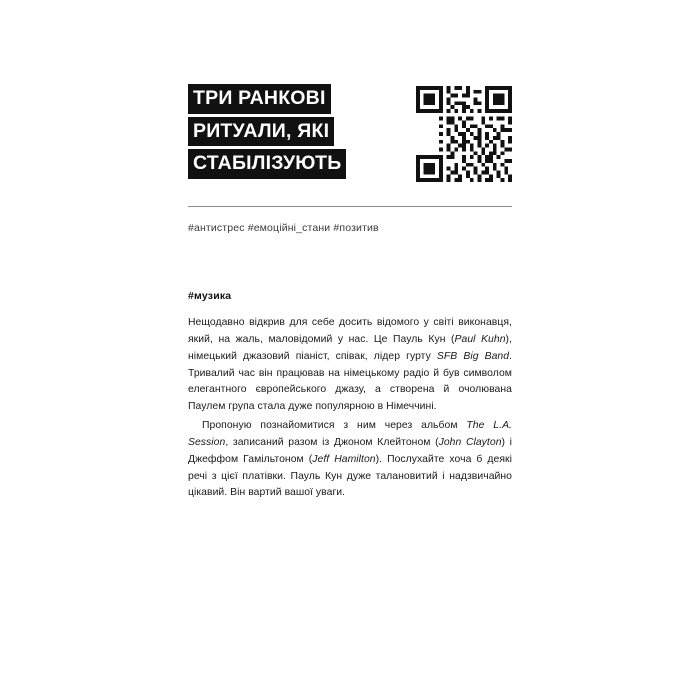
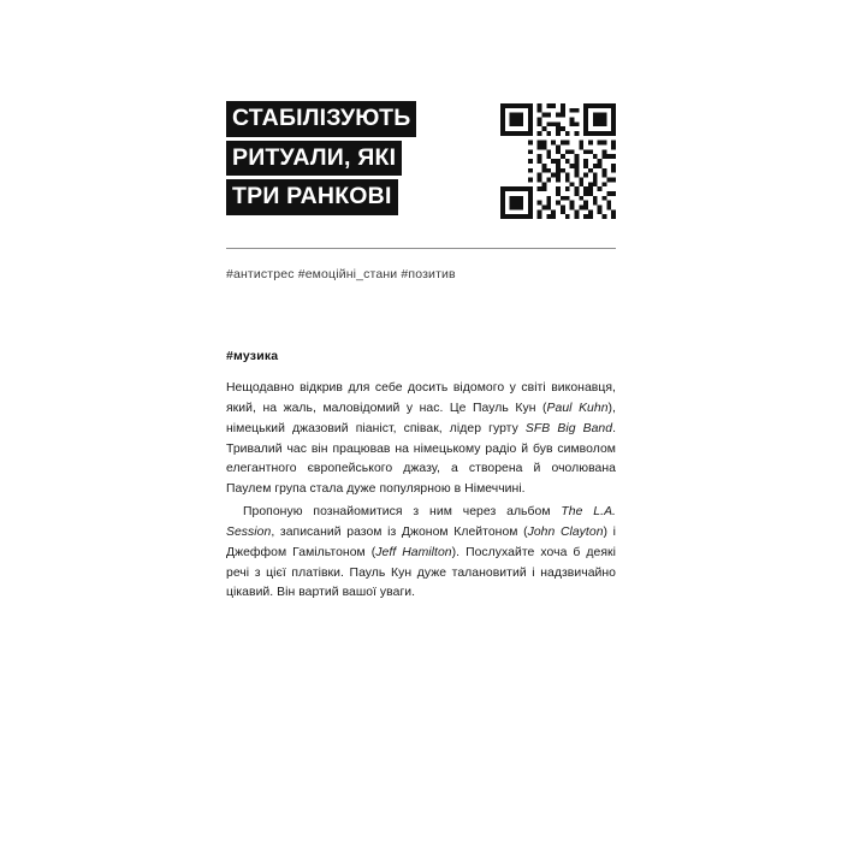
- ТРИ РАНКОВІ
+ СТАБІЛІЗУЮТЬ
  РИТУАЛИ, ЯКІ
- СТАБІЛІЗУЮТЬ
+ ТРИ РАНКОВІ
  #антистрес #емоційні_стани #позитив
  #музика
  Нещодавно відкрив для себе досить відомого у світі виконавця, який, на жаль, маловідомий у нас. Це Пауль Кун (Paul Kuhn), німецький джазовий піаніст, співак, лідер гурту SFB Big Band. Тривалий час він працював на німецькому радіо й був символом елегантного європейського джазу, а створена й очолювана Паулем група стала дуже популярною в Німеччині.
  Пропоную познайомитися з ним через альбом The L.A. Session, записаний разом із Джоном Клейтоном (John Clayton) і Джеффом Гамільтоном (Jeff Hamilton). Послухайте хоча б деякі речі з цієї платівки. Пауль Кун дуже талановитий і надзвичайно цікавий. Він вартий вашої уваги.
